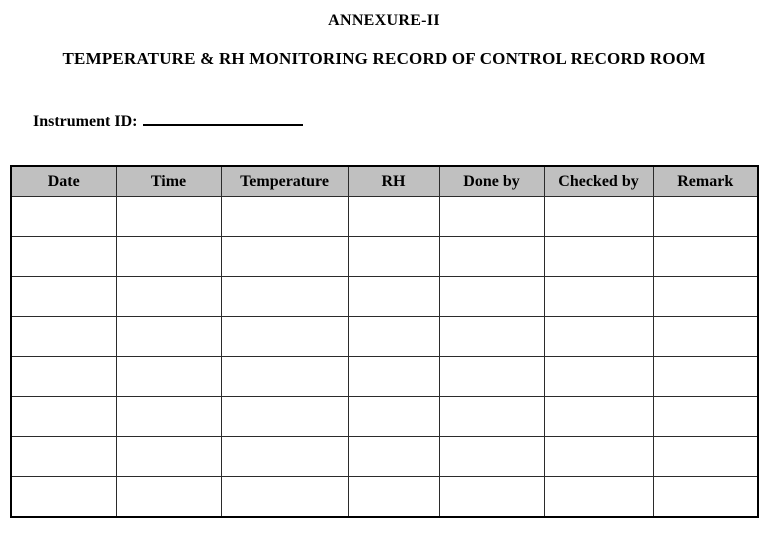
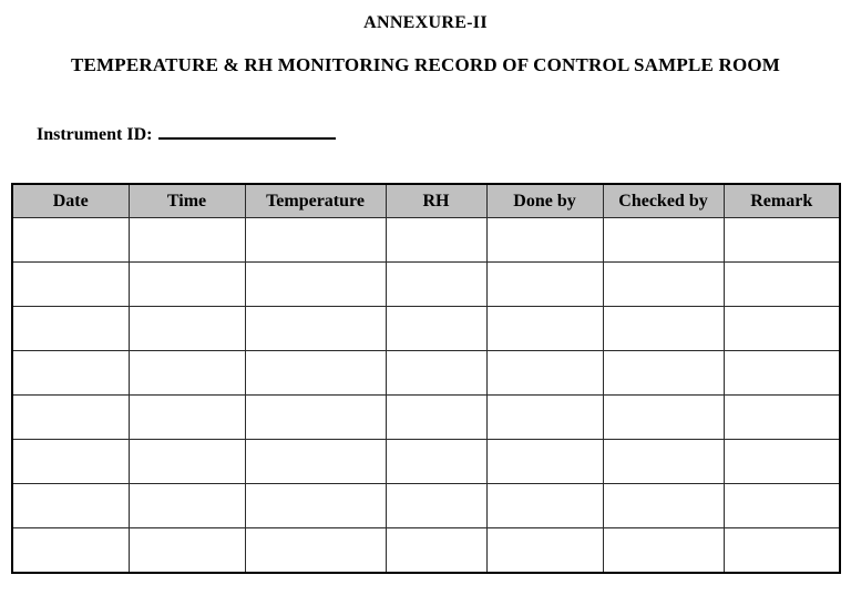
  ANNEXURE-II
- TEMPERATURE & RH MONITORING RECORD OF CONTROL RECORD ROOM
+ TEMPERATURE & RH MONITORING RECORD OF CONTROL SAMPLE ROOM
  Instrument ID:
  Date	Time	Temperature	RH	Done by	Checked by	Remark
